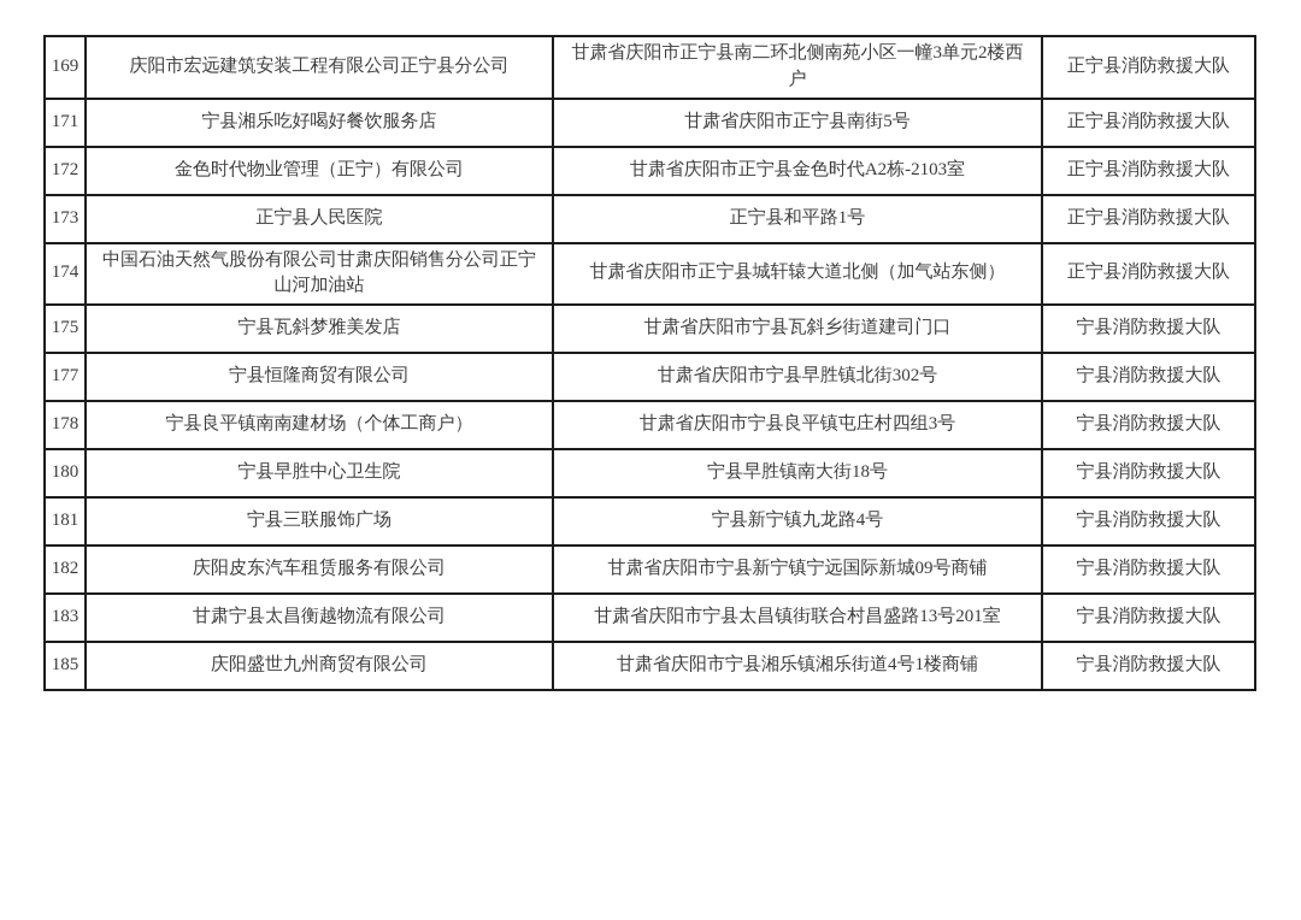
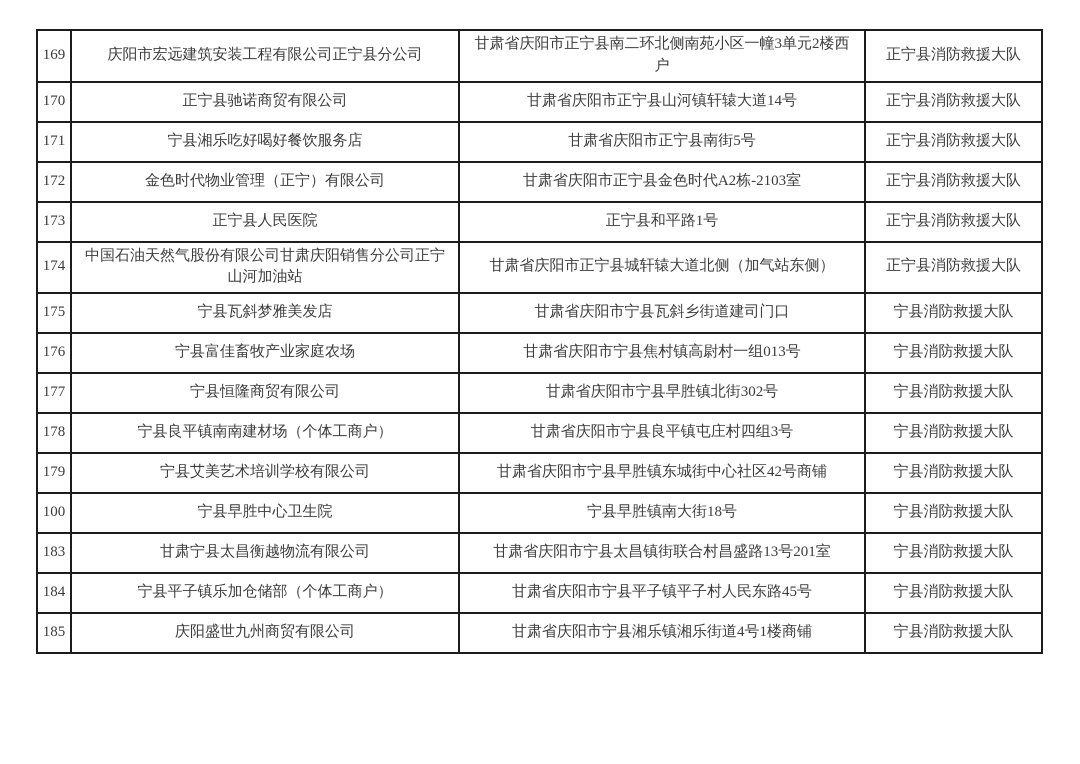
  169	庆阳市宏远建筑安装工程有限公司正宁县分公司	甘肃省庆阳市正宁县南二环北侧南苑小区一幢3单元2楼西户	正宁县消防救援大队
+ 170	正宁县驰诺商贸有限公司	甘肃省庆阳市正宁县山河镇轩辕大道14号	正宁县消防救援大队
  171	宁县湘乐吃好喝好餐饮服务店	甘肃省庆阳市正宁县南街5号	正宁县消防救援大队
  172	金色时代物业管理（正宁）有限公司	甘肃省庆阳市正宁县金色时代A2栋-2103室	正宁县消防救援大队
  173	正宁县人民医院	正宁县和平路1号	正宁县消防救援大队
  174	中国石油天然气股份有限公司甘肃庆阳销售分公司正宁山河加油站	甘肃省庆阳市正宁县城轩辕大道北侧（加气站东侧）	正宁县消防救援大队
  175	宁县瓦斜梦雅美发店	甘肃省庆阳市宁县瓦斜乡街道建司门口	宁县消防救援大队
+ 176	宁县富佳畜牧产业家庭农场	甘肃省庆阳市宁县焦村镇高尉村一组013号	宁县消防救援大队
  177	宁县恒隆商贸有限公司	甘肃省庆阳市宁县早胜镇北街302号	宁县消防救援大队
  178	宁县良平镇南南建材场（个体工商户）	甘肃省庆阳市宁县良平镇屯庄村四组3号	宁县消防救援大队
+ 179	宁县艾美艺术培训学校有限公司	甘肃省庆阳市宁县早胜镇东城街中心社区42号商铺	宁县消防救援大队
- 180	宁县早胜中心卫生院	宁县早胜镇南大街18号	宁县消防救援大队
+ 100	宁县早胜中心卫生院	宁县早胜镇南大街18号	宁县消防救援大队
- 181	宁县三联服饰广场	宁县新宁镇九龙路4号	宁县消防救援大队
- 182	庆阳皮东汽车租赁服务有限公司	甘肃省庆阳市宁县新宁镇宁远国际新城09号商铺	宁县消防救援大队
  183	甘肃宁县太昌衡越物流有限公司	甘肃省庆阳市宁县太昌镇街联合村昌盛路13号201室	宁县消防救援大队
+ 184	宁县平子镇乐加仓储部（个体工商户）	甘肃省庆阳市宁县平子镇平子村人民东路45号	宁县消防救援大队
  185	庆阳盛世九州商贸有限公司	甘肃省庆阳市宁县湘乐镇湘乐街道4号1楼商铺	宁县消防救援大队
